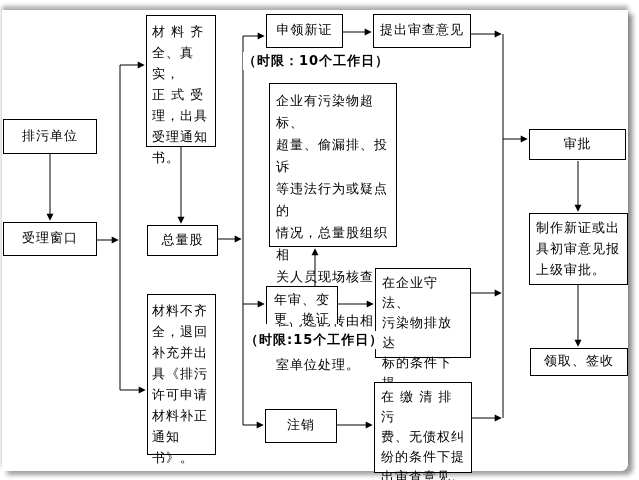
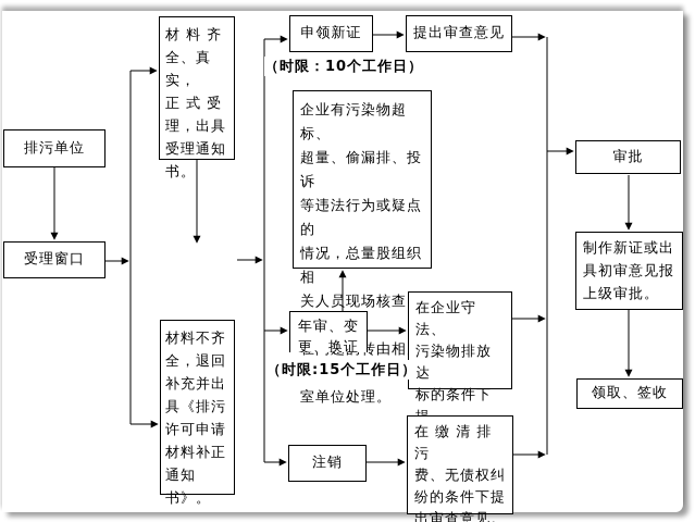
  排污单位
  受理窗口
  材 料 齐
  全、真实，
  正 式 受
  理，出具
  受理通知
  书。
- 总量股
  材料不齐
  全，退回
  补充并出
  具《排污
  许可申请
  材料补正
  通知书》。
  申领新证
  提出审查意见
  企业有污染物超标、
  超量、偷漏排、投诉
  等违法行为或疑点的
  情况，总量股组织相
  关人员现场核查
  室单位处理。
  年审、变
  更、换证
  在企业守法、
  污染物排放达
  标的条件下
  注销
  在 缴 清 排 污
  费、无债权纠
  纷的条件下提
  出审查意见。
  审批
  制作新证或出
  具初审意见报
  上级审批。
  领取、签收
  （时限：10个工作日）
  （时限:15个工作日）
